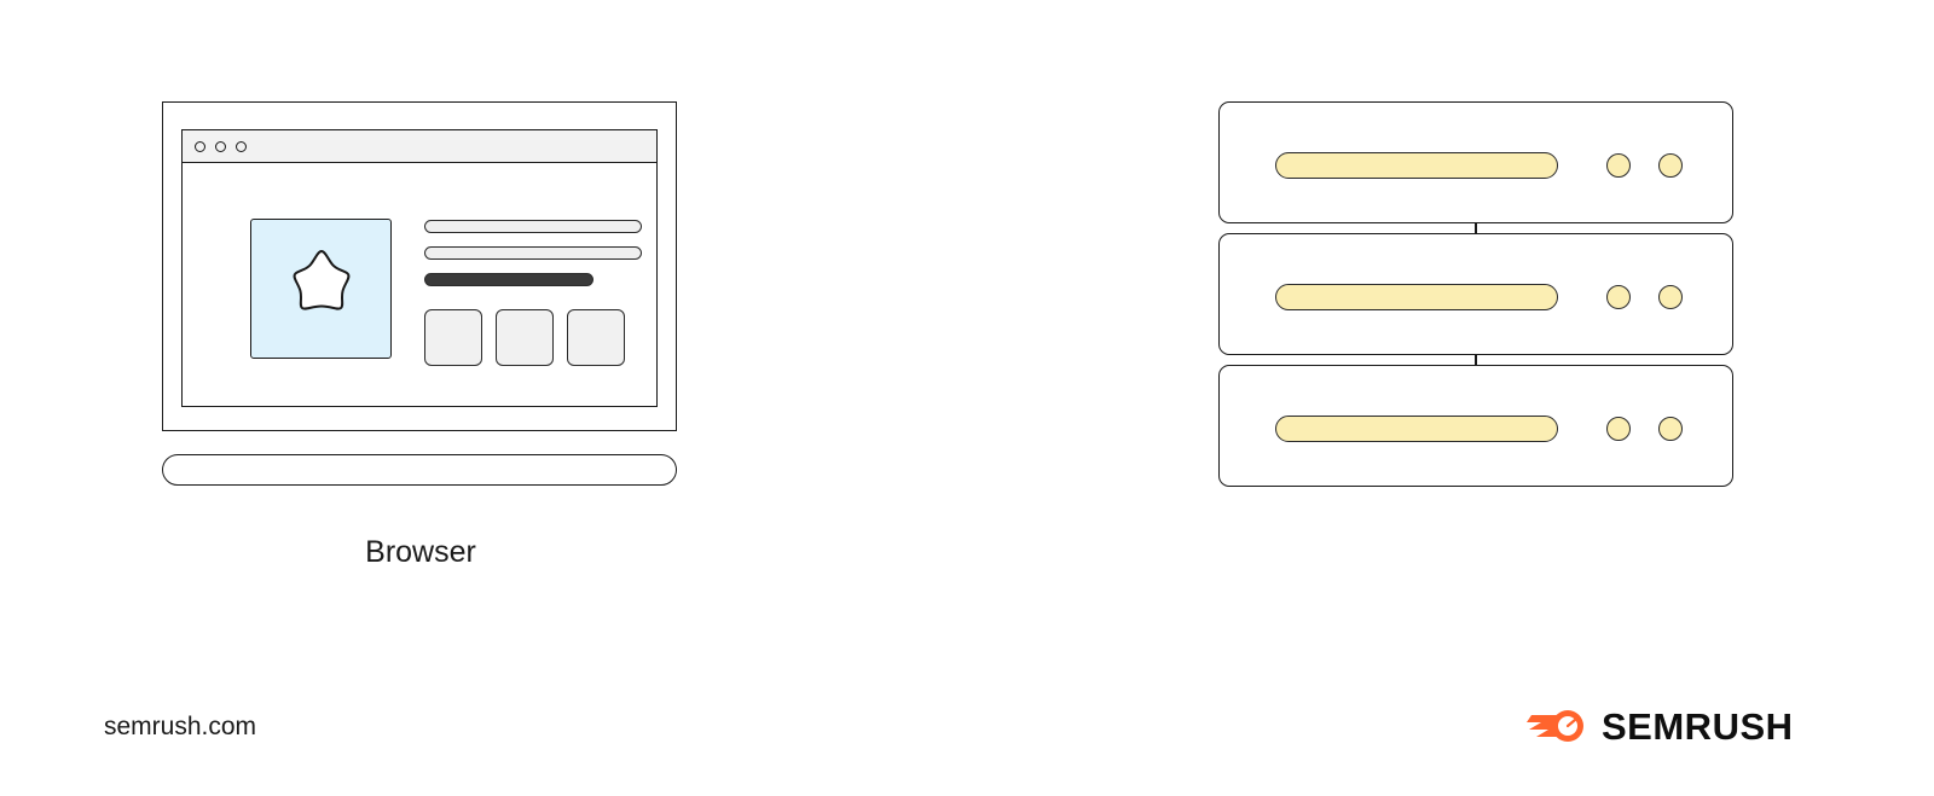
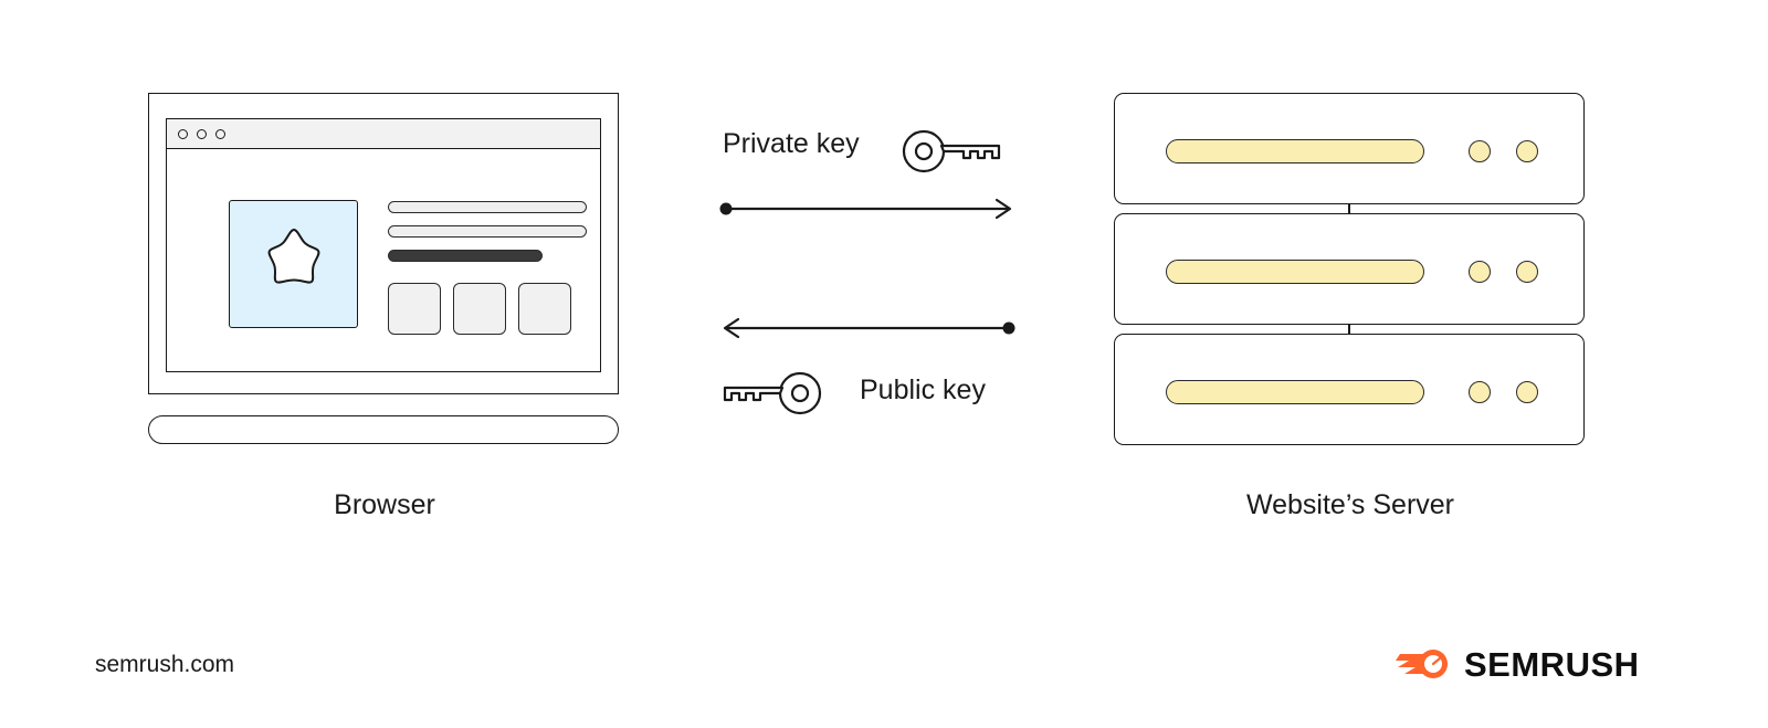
  Browser
+ Private key
+ Public key
+ Website’s Server
  semrush.com
  SEMRUSH
